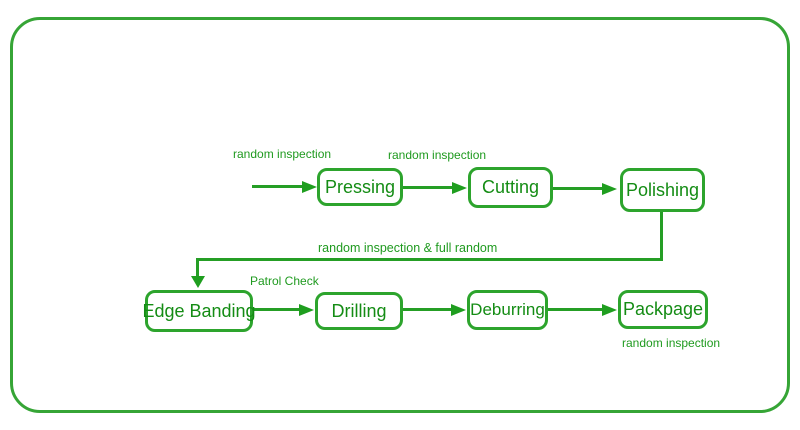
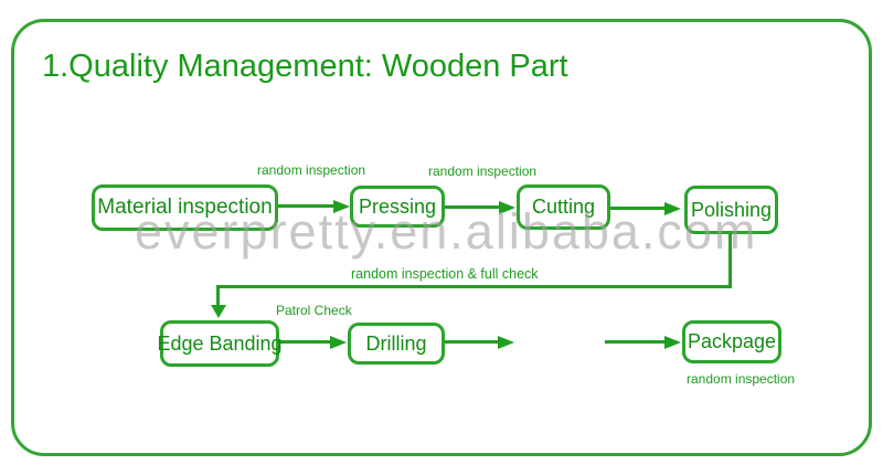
+ 1.Quality Management: Wooden Part
+ Material inspection
  Pressing
  Cutting
  Polishing
  Edge Banding
  Drilling
- Deburring
  Packpage
  random inspection
  random inspection
- random inspection & full random
+ random inspection & full check
  Patrol Check
  random inspection
+ everpretty.en.alibaba.com
